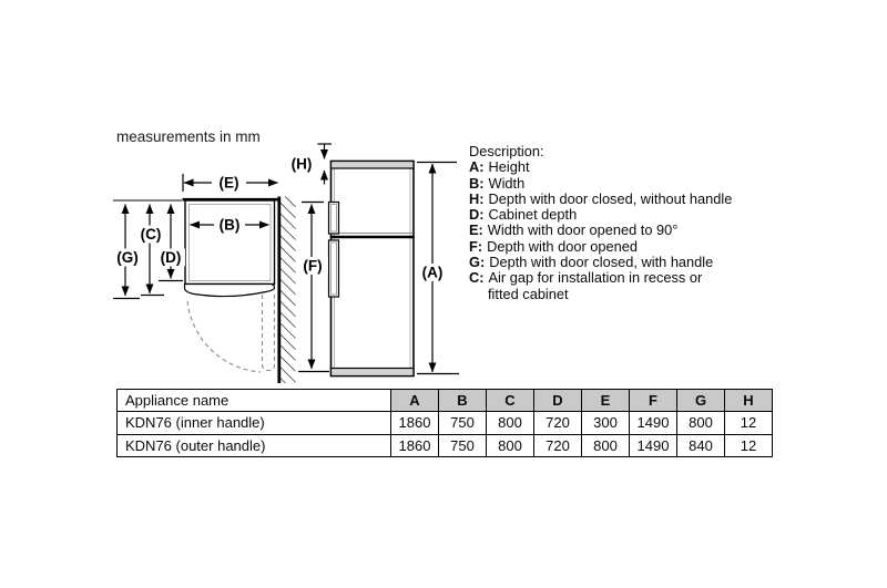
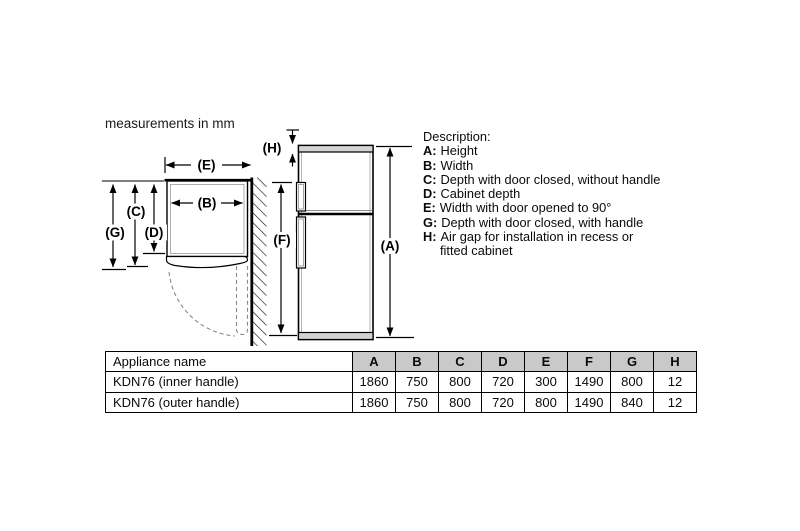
  measurements in mm
  (C)
  (G)
  (D)
  (E)
  (B)
  (F)
  (H)
  (A)
  Description:
  A: Height
  B: Width
- H: Depth with door closed, without handle
+ C: Depth with door closed, without handle
  D: Cabinet depth
  E: Width with door opened to 90°
- F: Depth with door opened
  G: Depth with door closed, with handle
- C: Air gap for installation in recess or
+ H: Air gap for installation in recess or
  fitted cabinet
  Appliance name	A	B	C	D	E	F	G	H
  KDN76 (inner handle)	1860	750	800	720	300	1490	800	12
  KDN76 (outer handle)	1860	750	800	720	800	1490	840	12
